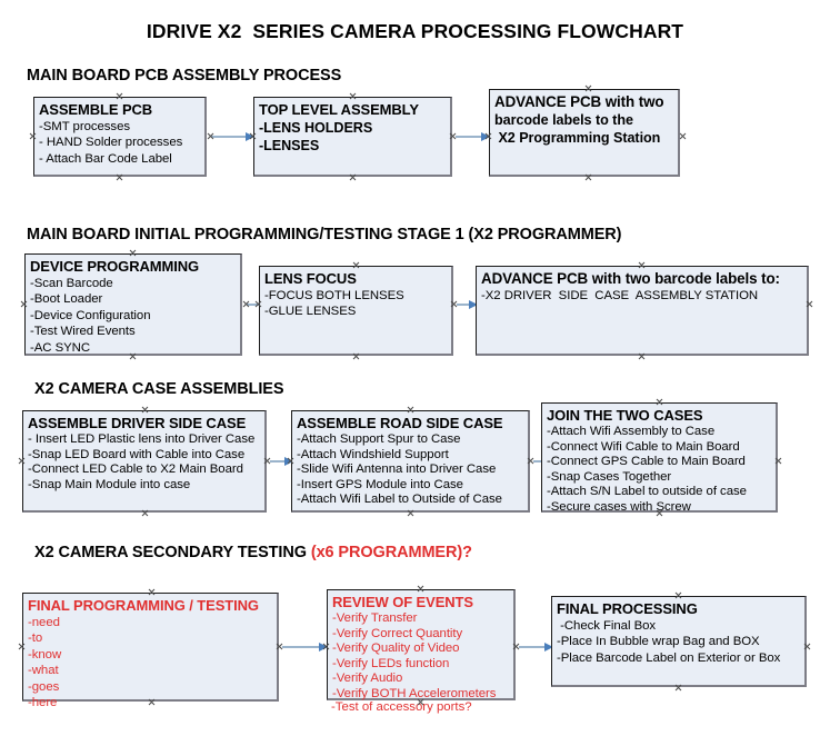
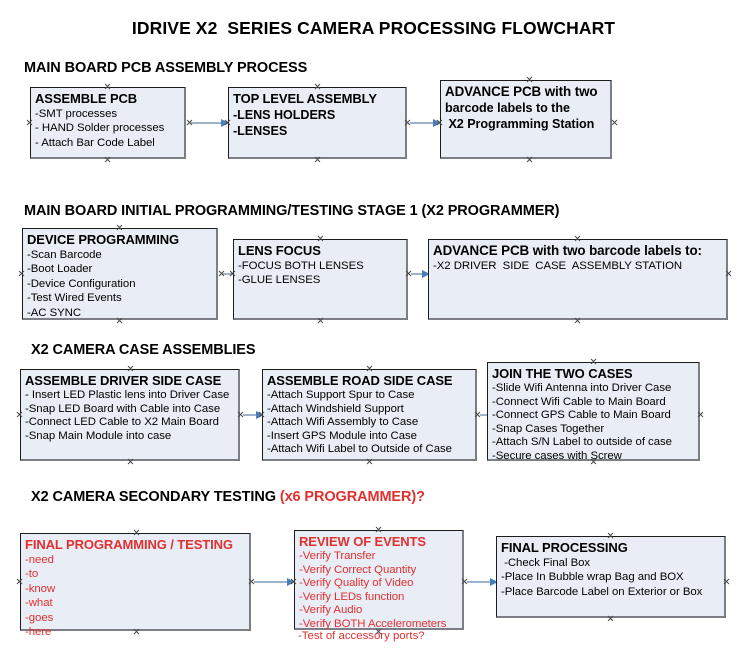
  IDRIVE X2 SERIES CAMERA PROCESSING FLOWCHART
  MAIN BOARD PCB ASSEMBLY PROCESS
  ASSEMBLE PCB
  -SMT processes
  - HAND Solder processes
  - Attach Bar Code Label
  TOP LEVEL ASSEMBLY
  -LENS HOLDERS
  -LENSES
  ADVANCE PCB with two
  barcode labels to the
  X2 Programming Station
  MAIN BOARD INITIAL PROGRAMMING/TESTING STAGE 1 (X2 PROGRAMMER)
  DEVICE PROGRAMMING
  -Scan Barcode
  -Boot Loader
  -Device Configuration
  -Test Wired Events
  -AC SYNC
  LENS FOCUS
  -FOCUS BOTH LENSES
  -GLUE LENSES
  ADVANCE PCB with two barcode labels to:
  -X2 DRIVER SIDE CASE ASSEMBLY STATION
  X2 CAMERA CASE ASSEMBLIES
  ASSEMBLE DRIVER SIDE CASE
  - Insert LED Plastic lens into Driver Case
  -Snap LED Board with Cable into Case
  -Connect LED Cable to X2 Main Board
  -Snap Main Module into case
  ASSEMBLE ROAD SIDE CASE
  -Attach Support Spur to Case
  -Attach Windshield Support
- -Slide Wifi Antenna into Driver Case
+ -Attach Wifi Assembly to Case
  -Insert GPS Module into Case
  -Attach Wifi Label to Outside of Case
  JOIN THE TWO CASES
- -Attach Wifi Assembly to Case
+ -Slide Wifi Antenna into Driver Case
  -Connect Wifi Cable to Main Board
  -Connect GPS Cable to Main Board
  -Snap Cases Together
  -Attach S/N Label to outside of case
  -Secure cases with Screw
  X2 CAMERA SECONDARY TESTING (x6 PROGRAMMER)?
  FINAL PROGRAMMING / TESTING
  -need
  -to
  -know
  -what
  -goes
  -here
  REVIEW OF EVENTS
  -Verify Transfer
  -Verify Correct Quantity
  -Verify Quality of Video
  -Verify LEDs function
  -Verify Audio
  -Verify BOTH Accelerometers
  -Test of accessory ports?
  FINAL PROCESSING
  -Check Final Box
  -Place In Bubble wrap Bag and BOX
  -Place Barcode Label on Exterior or Box
